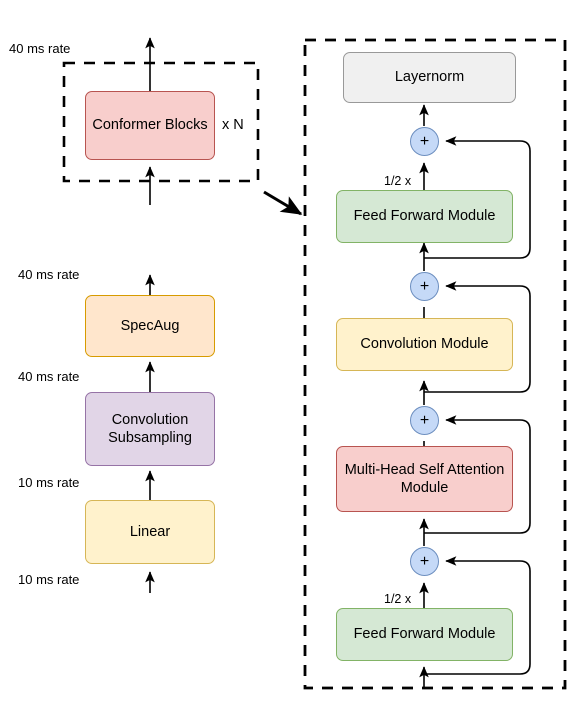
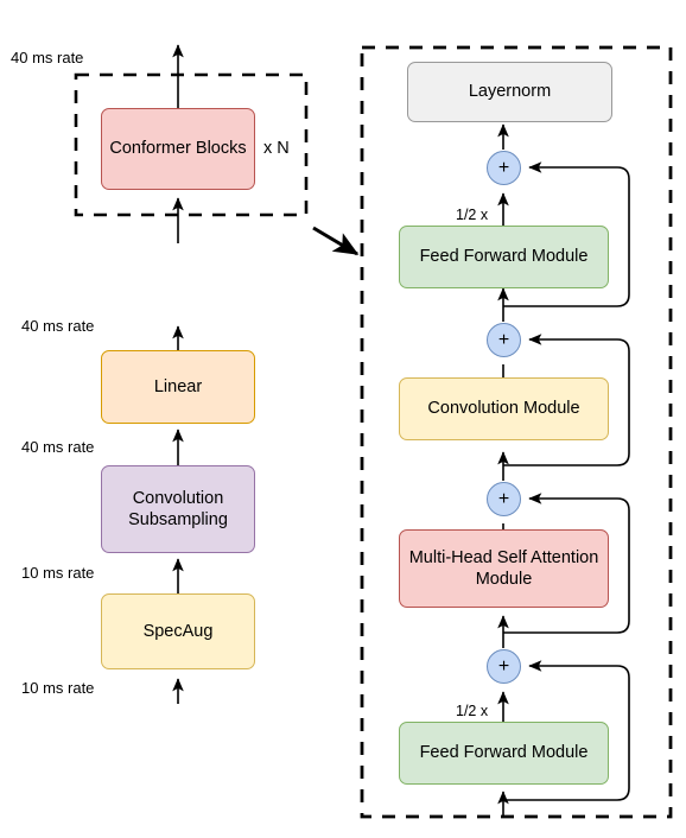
  Conformer Blocks
  x N
- SpecAug
+ Linear
  Convolution
  Subsampling
- Linear
+ SpecAug
  40 ms rate
  40 ms rate
  40 ms rate
  10 ms rate
  10 ms rate
  Layernorm
  +
  1/2 x
  Feed Forward Module
  +
  Convolution Module
  +
  Multi-Head Self Attention
  Module
  +
  1/2 x
  Feed Forward Module
